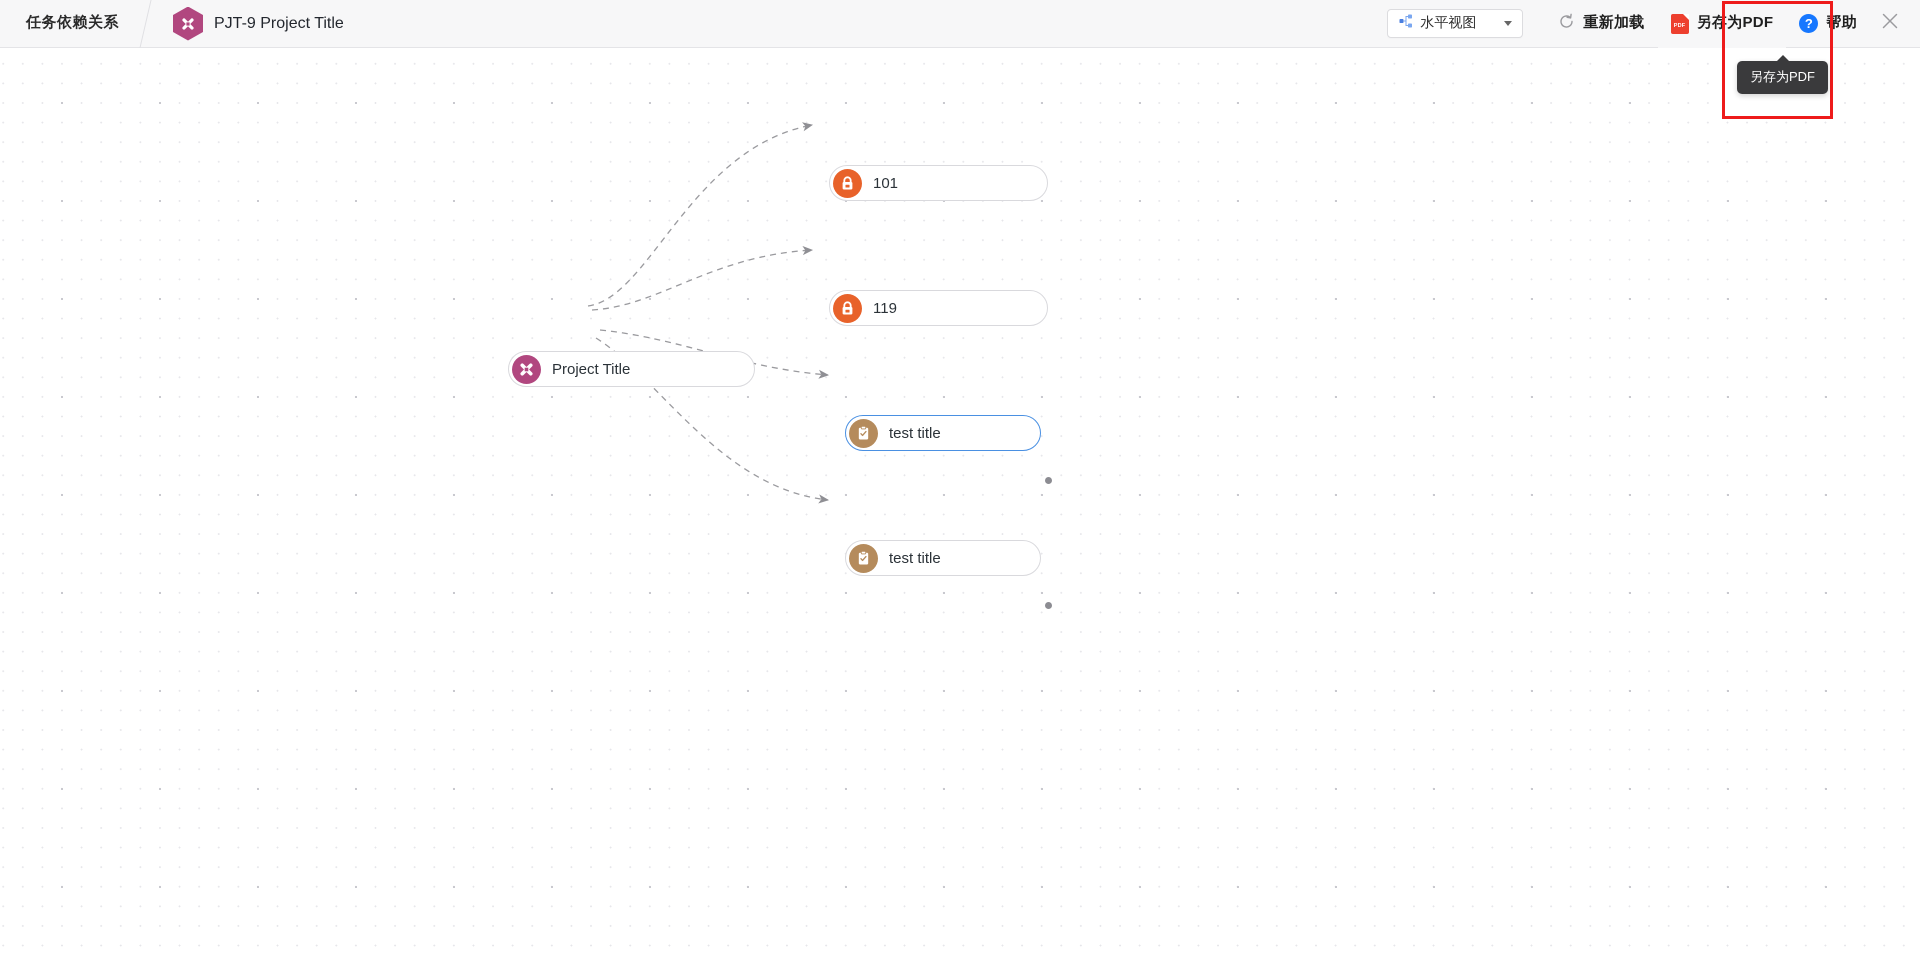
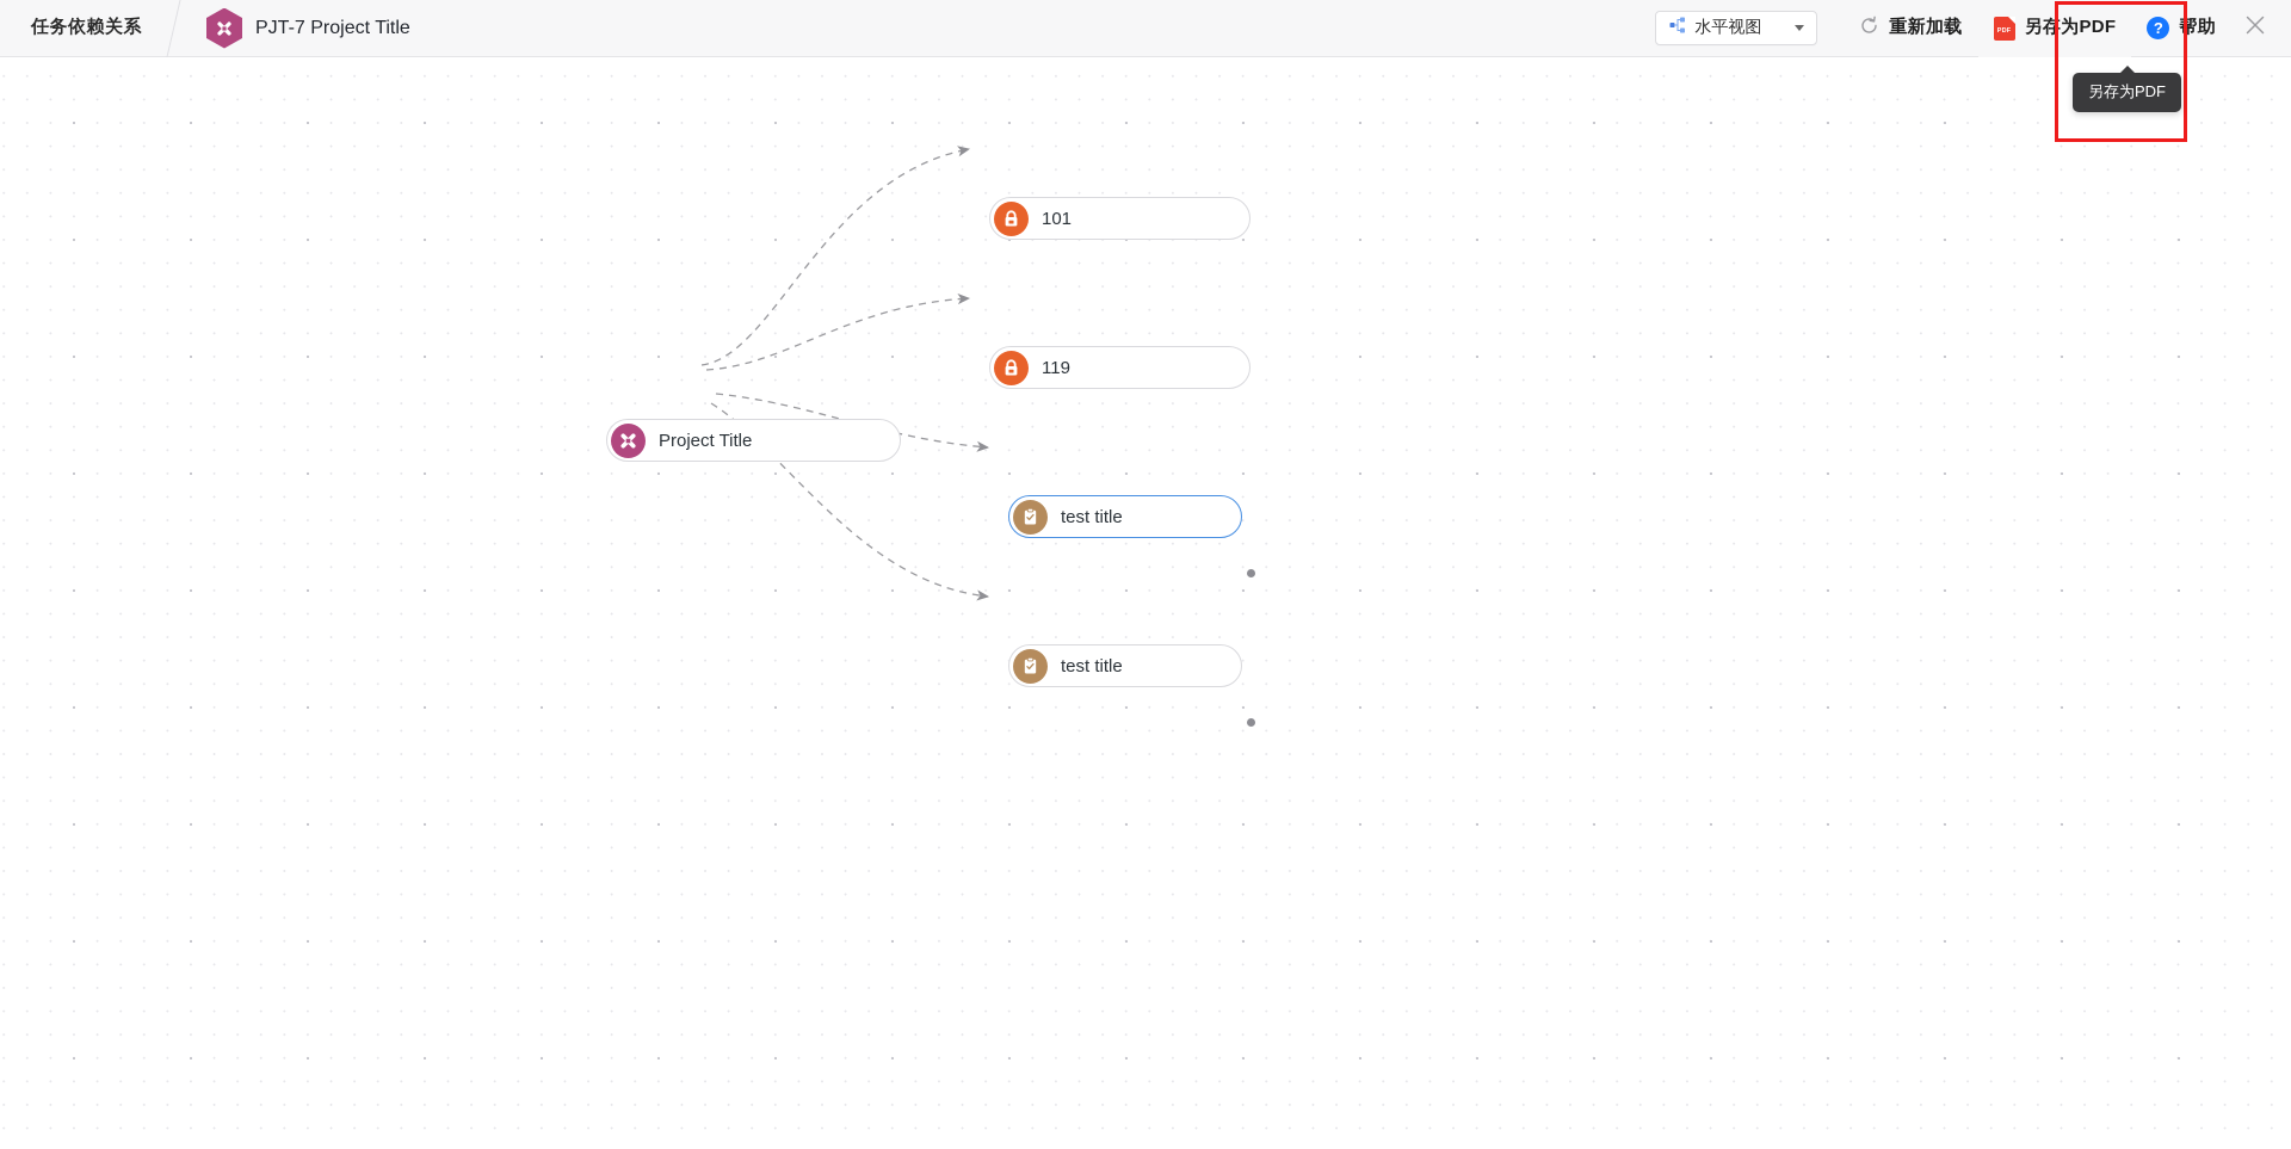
  任务依赖关系
- PJT-9 Project Title
+ PJT-7 Project Title
  水平视图
  重新加载
  另存为PDF
  ?
  帮助
  另存为PDF
  Project Title
  101
  119
  test title
  test title
